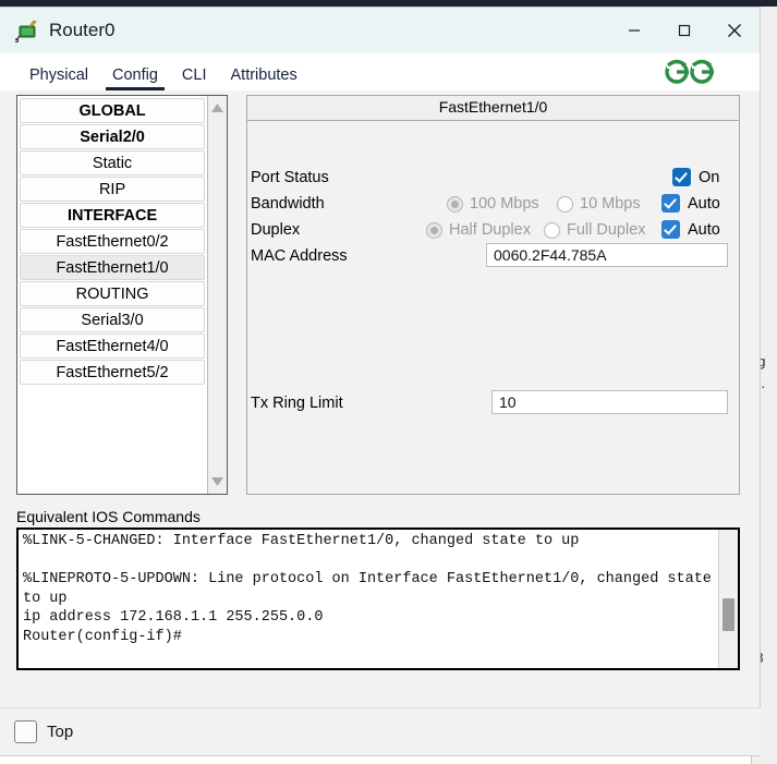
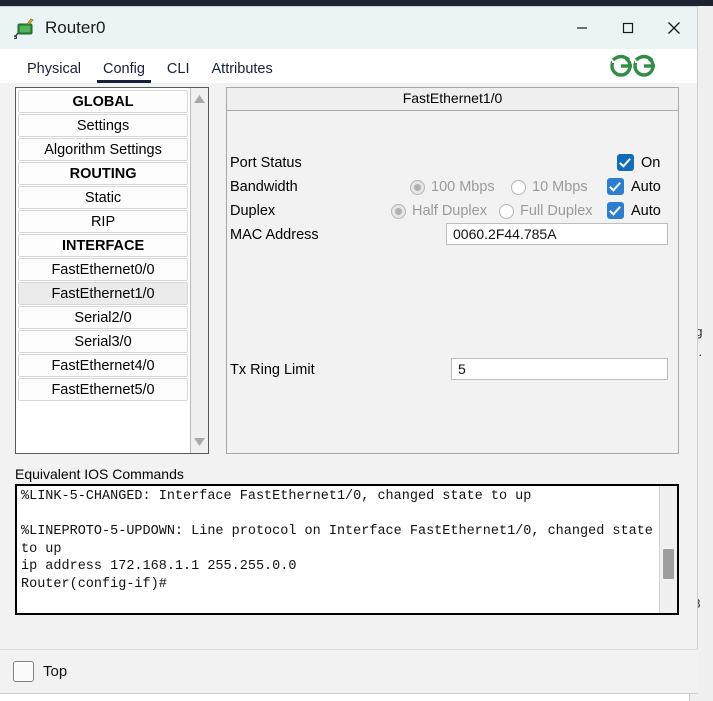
  Router0
  Physical
  Config
  CLI
  Attributes
  GLOBAL
+ Settings
+ Algorithm Settings
- Serial2/0
+ ROUTING
  Static
  RIP
  INTERFACE
- FastEthernet0/2
+ FastEthernet0/0
  FastEthernet1/0
- ROUTING
+ Serial2/0
  Serial3/0
  FastEthernet4/0
- FastEthernet5/2
+ FastEthernet5/0
  FastEthernet1/0
  Port Status
  On
  Bandwidth
  100 Mbps
  10 Mbps
  Auto
  Duplex
  Half Duplex
  Full Duplex
  Auto
  MAC Address
  0060.2F44.785A
  Tx Ring Limit
- 10
+ 5
  Equivalent IOS Commands
  %LINK-5-CHANGED: Interface FastEthernet1/0, changed state to up
  %LINEPROTO-5-UPDOWN: Line protocol on Interface FastEthernet1/0, changed state to up
  ip address 172.168.1.1 255.255.0.0
  Router(config-if)#
  Top
